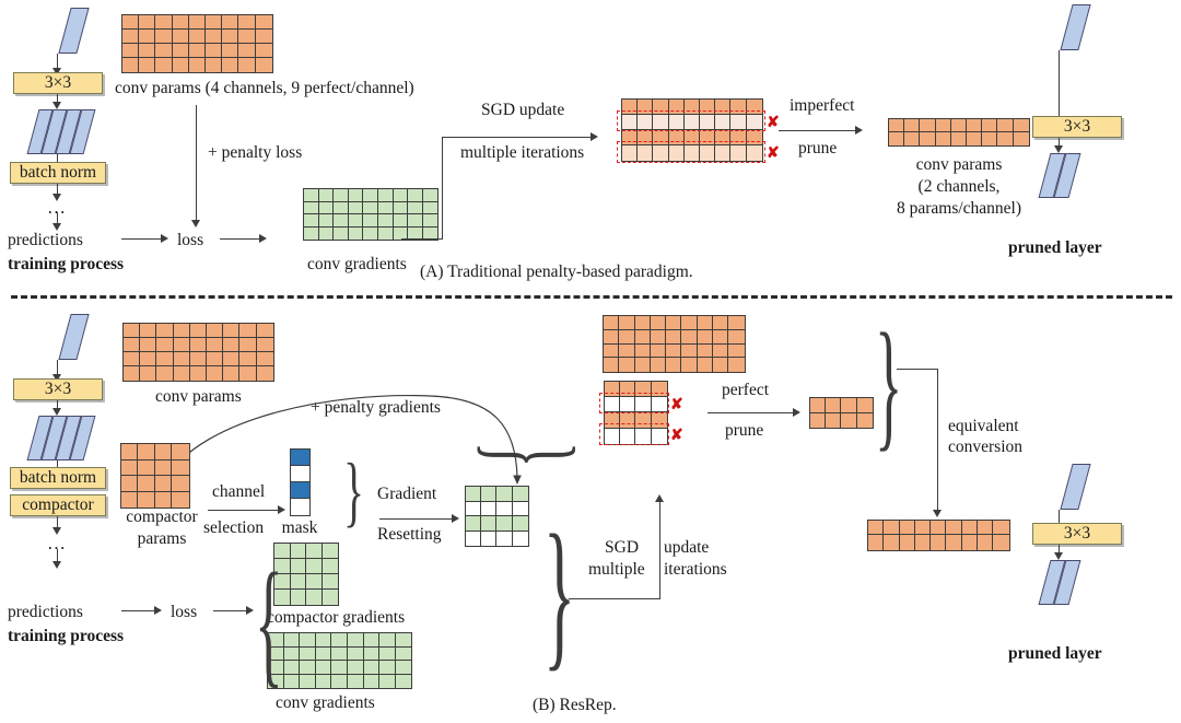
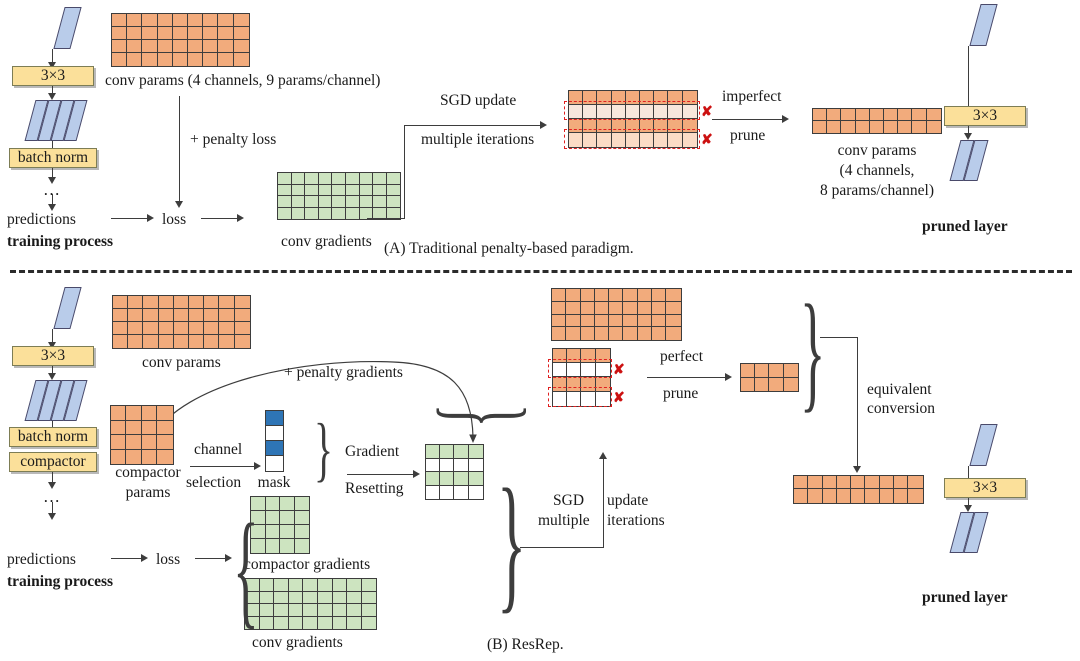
  3×3
  batch norm
  …
  predictions
  training process
  loss
- conv params (4 channels, 9 perfect/channel)
+ conv params (4 channels, 9 params/channel)
  + penalty loss
  conv gradients
  SGD update
  multiple iterations
  ✘
  ✘
  imperfect
  prune
  conv params
- (2 channels,
+ (4 channels,
  8 params/channel)
  3×3
  pruned layer
  (A) Traditional penalty-based paradigm.
  3×3
  batch norm
  compactor
  …
  predictions
  training process
  loss
  conv params
  compactor
  params
  channel
  selection
  mask
  + penalty gradients
  }
  Gradient
  Resetting
  compactor gradients
  conv gradients
  {
  }
  SGD
  update
  multiple
  iterations
  ✘
  ✘
  perfect
  prune
  }
  equivalent
  conversion
  3×3
  pruned layer
  (B) ResRep.
